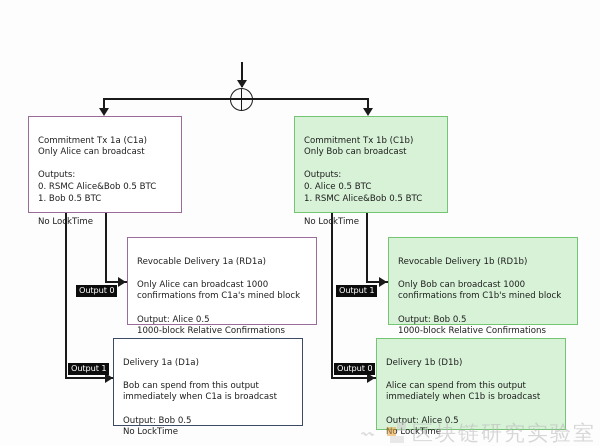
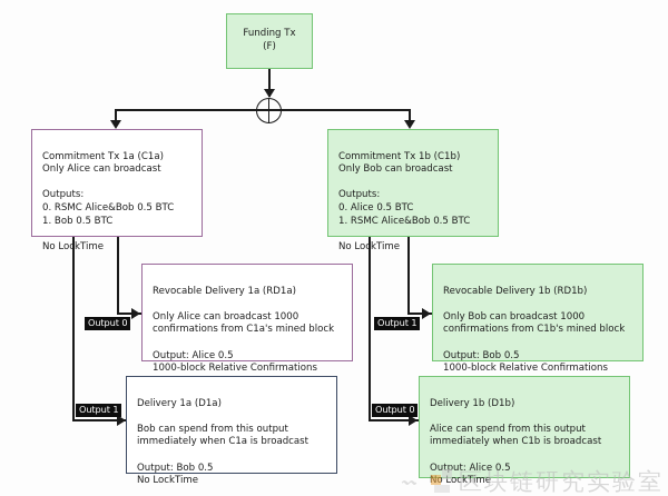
+ Funding Tx (F)
  Commitment Tx 1a (C1a)
  Only Alice can broadcast
  Outputs:
  0. RSMC Alice&Bob 0.5 BTC
  1. Bob 0.5 BTC
  No LokTime
  Commitment Tx 1b (C1b)
  Only Bob can broadcast
  Outputs:
  0. Alice 0.5 BTC
  1. RSMC Alice&Bob 0.5 BTC
  No LokTime
  Output 0
  Output 1
  Output 1
  Output 0
  Revocable Delivery 1a (RD1a)
  Only Alice can broadcast 1000
  confirmations from C1a's mined block
  Output: Alice 0.5
  1000-block Relative Confirmations
  Revocable Delivery 1b (RD1b)
  Only Bob can broadcast 1000
  confirmations from C1b's mined block
  Output: Bob 0.5
  1000-block Relative Confirmations
  Delivery 1a (D1a)
  Bob can spend from this output
  immediately when C1a is broadcast
  Output: Bob 0.5
  No LockTime
  Delivery 1b (D1b)
  Alice can spend from this output
  immediately when C1b is broadcast
  Output: Alice 0.5
  No LockTime
  〰
  区块链研究实验室
